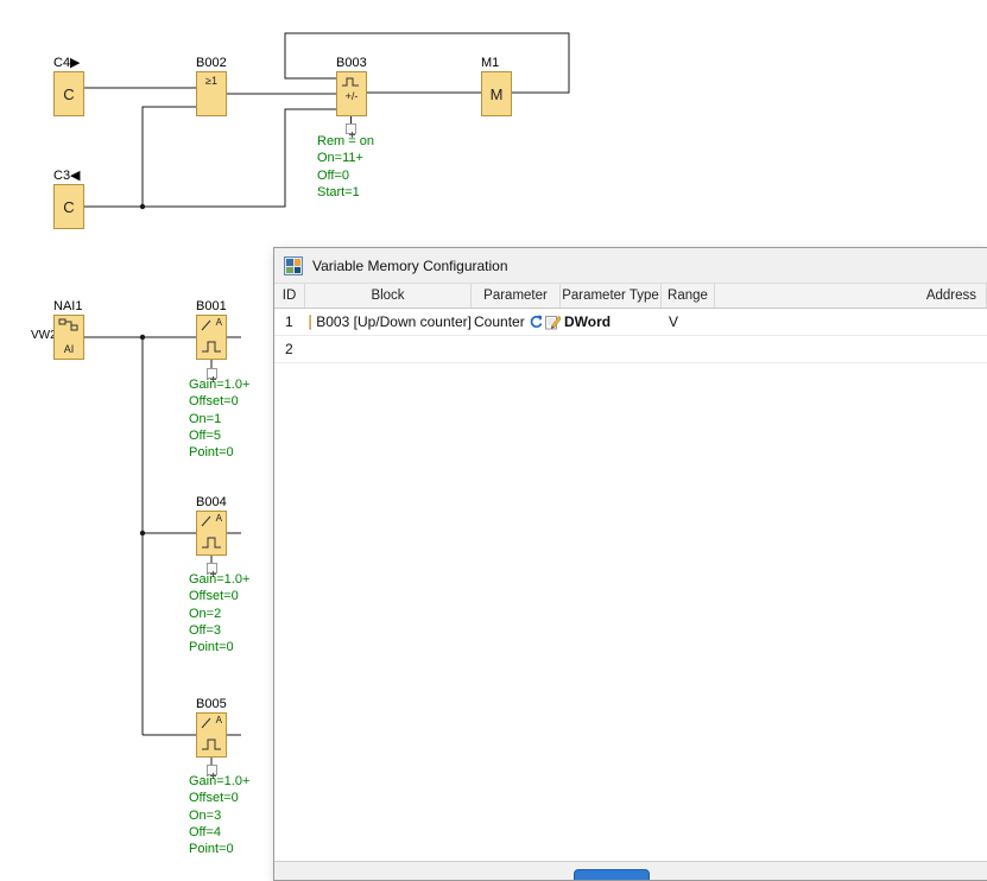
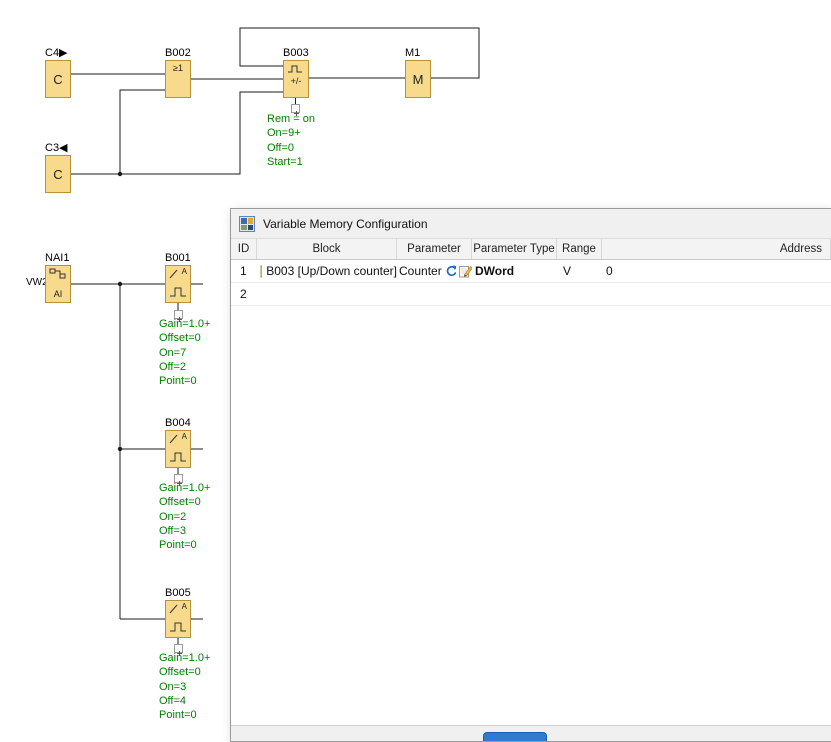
  C4▶
  C
  B002
  ≥1
  B003
  +/-
  M1
  M
  C3◀
  C
  NAI1
  AI
  B001
  A
  B004
  A
  B005
  A
  Rem = on
- On=11+
+ On=9+
  Off=0
  Start=1
  Gain=1.0+
  Offset=0
- On=1
+ On=7
- Off=5
+ Off=2
  Point=0
  Gain=1.0+
  Offset=0
  On=2
  Off=3
  Point=0
  Gain=1.0+
  Offset=0
  On=3
  Off=4
  Point=0
  Variable Memory Configuration
  ID
  Block
  Parameter
  Parameter Type
  Range
  Address
  1
  B003 [Up/Down counter]
  Counter
  DWord
  V
+ 0
  2
